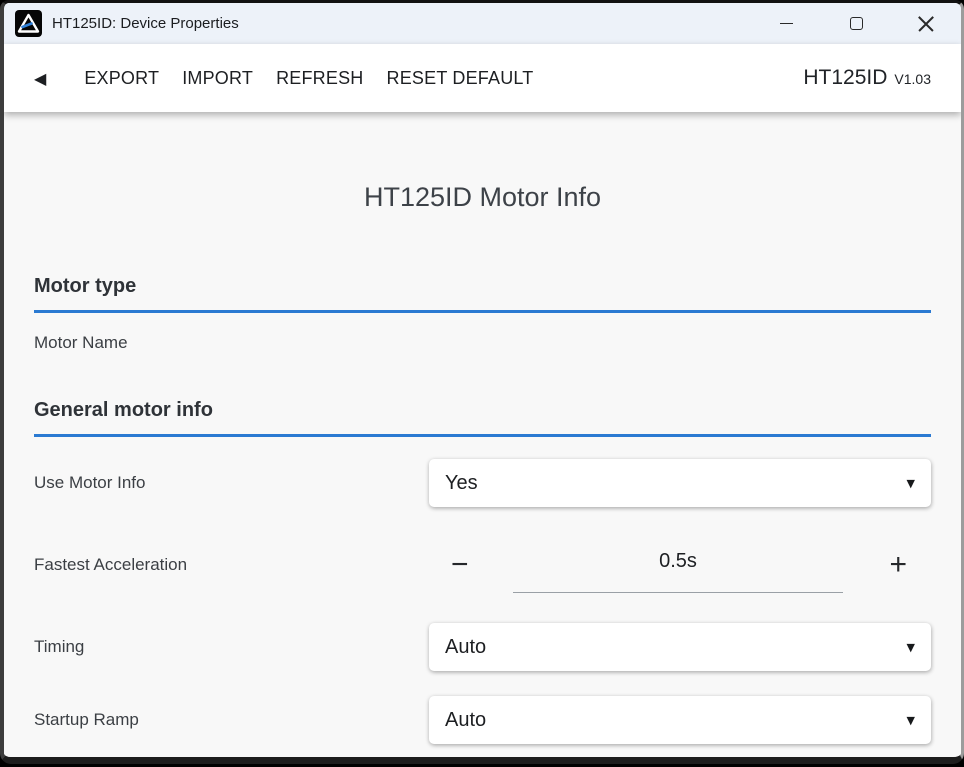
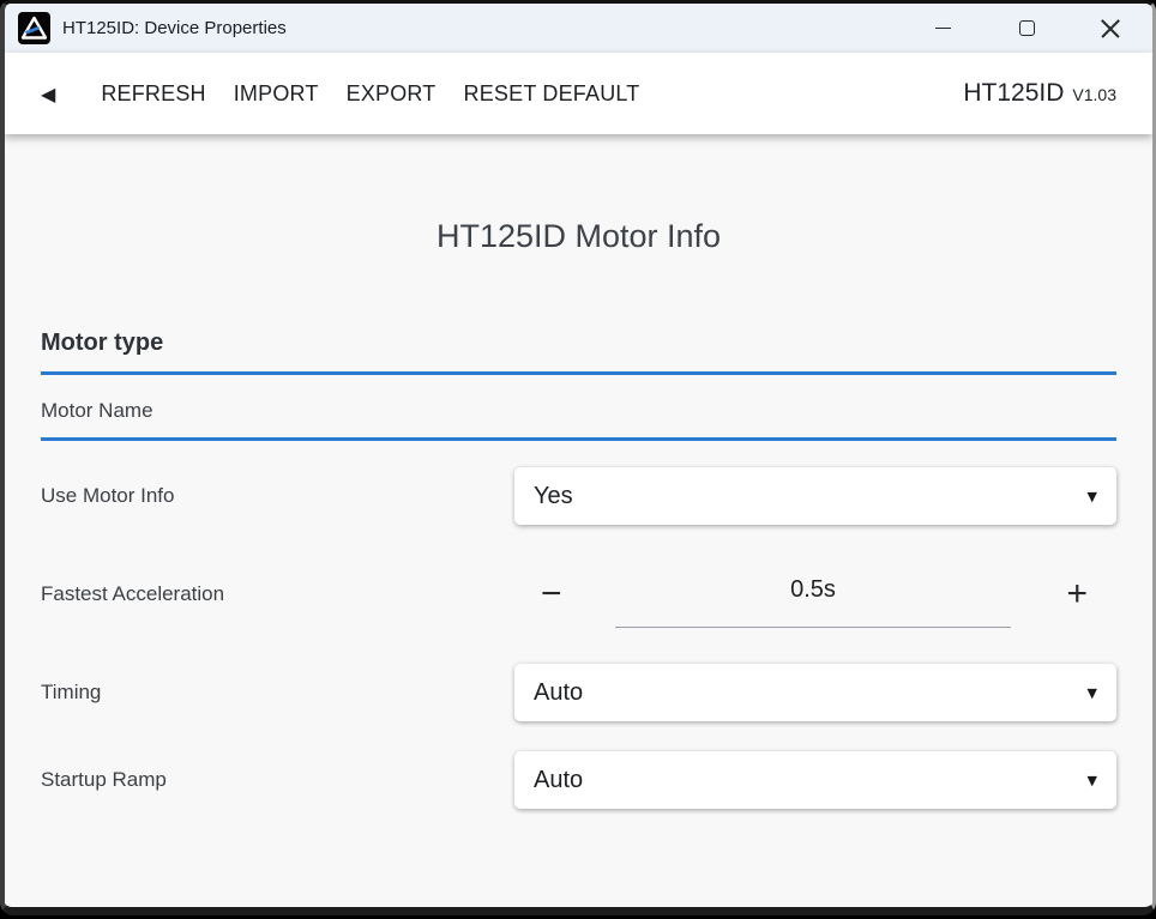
  HT125ID: Device Properties
  ◀
- EXPORT
+ REFRESH
  IMPORT
- REFRESH
+ EXPORT
  RESET DEFAULT
  HT125ID
  V1.03
  HT125ID Motor Info
  Motor type
  Motor Name
- General motor info
  Use Motor Info
  Yes
  ▼
  Fastest Acceleration
  −
  0.5s
  +
  Timing
  Auto
  ▼
  Startup Ramp
  Auto
  ▼
